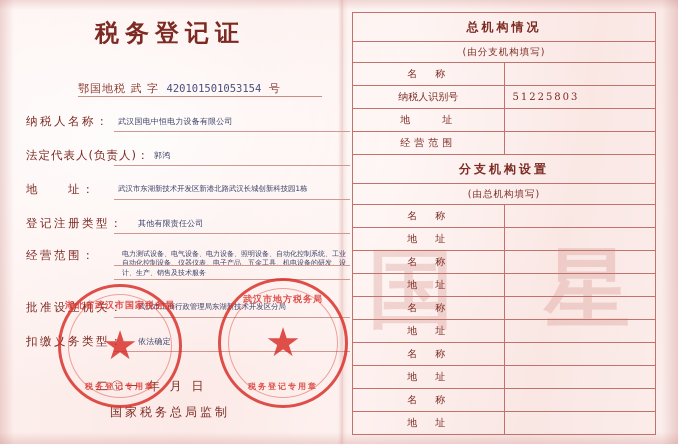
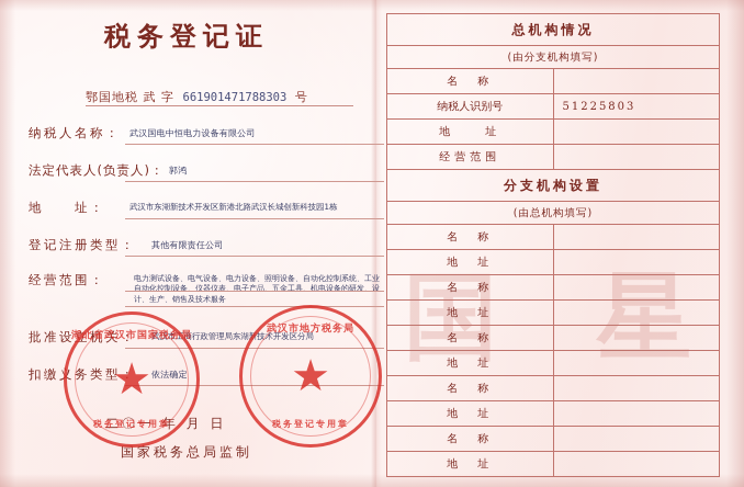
  税务登记证
- 鄂国地税 武 字 420101501053154 号
+ 鄂国地税 武 字 661901471788303 号
  纳税人名称：
  武汉国电中恒电力设备有限公司
  法定代表人(负责人)：
  郭鸿
  地 址：
  武汉市东湖新技术开发区新港北路武汉长城创新科技园1栋
  登记注册类型：
  其他有限责任公司
  经营范围：
  电力测试设备、电气设备、电力设备、照明设备、自动化控制系统、工业自动化控制设备、仪器仪表、电子产品、五金工具、机电设备的研发、设计、生产、销售及技术服务
  批准设立机关：
  武汉市工商行政管理局东湖新技术开发区分局
  扣缴义务类型：
  依法确定
  二〇一 年 月 日
  国家税务总局监制
  湖北省武汉市国家税务局
  ★
  税务登记专用章
  武汉市地方税务局
  ★
  税务登记专用章
  国
  星
  总机构情况
  (由分支机构填写)
  名 称
  纳税人识别号	51225803
  地 址
  经营范围
  分支机构设置
  (由总机构填写)
  名 称
  地 址
  名 称
  地 址
  名 称
  地 址
  名 称
  地 址
  名 称
  地 址
